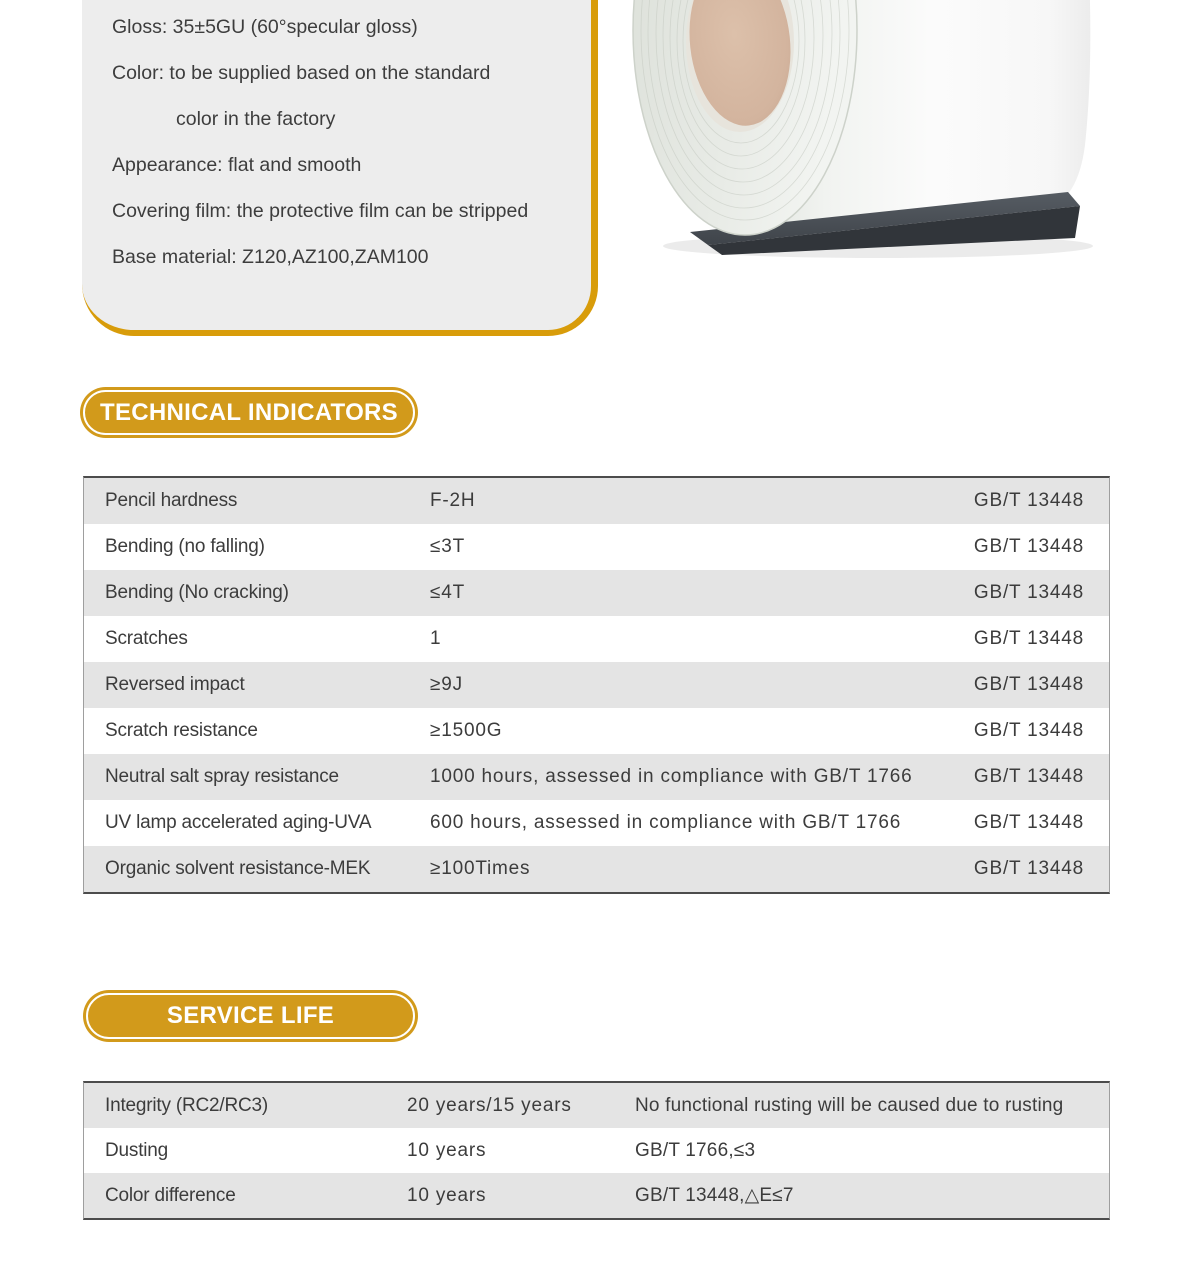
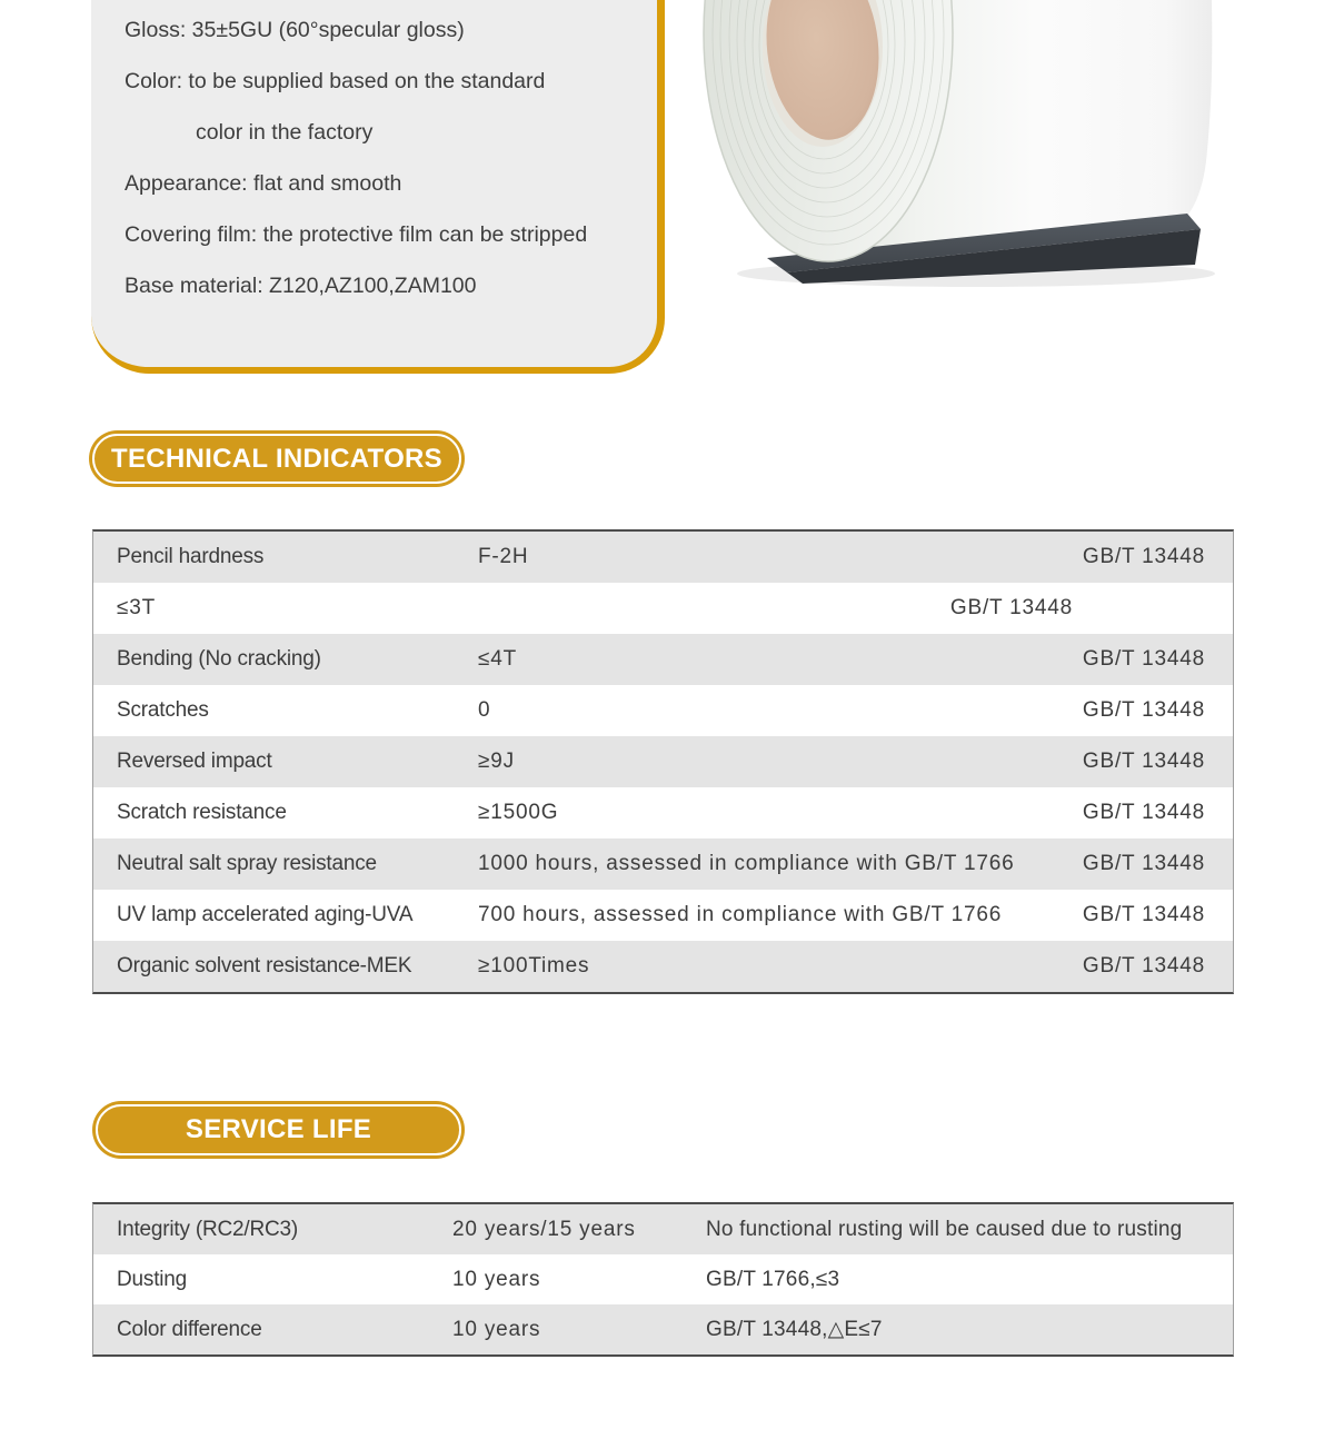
  Gloss: 35±5GU (60°specular gloss)
  Color: to be supplied based on the standard
  color in the factory
  Appearance: flat and smooth
  Covering film: the protective film can be stripped
  Base material: Z120,AZ100,ZAM100
  TECHNICAL INDICATORS
  Pencil hardness
  F-2H
  GB/T 13448
- Bending (no falling)
  ≤3T
  GB/T 13448
  Bending (No cracking)
  ≤4T
  GB/T 13448
  Scratches
- 1
+ 0
  GB/T 13448
  Reversed impact
  ≥9J
  GB/T 13448
  Scratch resistance
  ≥1500G
  GB/T 13448
  Neutral salt spray resistance
  1000 hours, assessed in compliance with GB/T 1766
  GB/T 13448
  UV lamp accelerated aging-UVA
- 600 hours, assessed in compliance with GB/T 1766
+ 700 hours, assessed in compliance with GB/T 1766
  GB/T 13448
  Organic solvent resistance-MEK
  ≥100Times
  GB/T 13448
  SERVICE LIFE
  Integrity (RC2/RC3)
  20 years/15 years
  No functional rusting will be caused due to rusting
  Dusting
  10 years
  GB/T 1766,≤3
  Color difference
  10 years
  GB/T 13448,△E≤7
